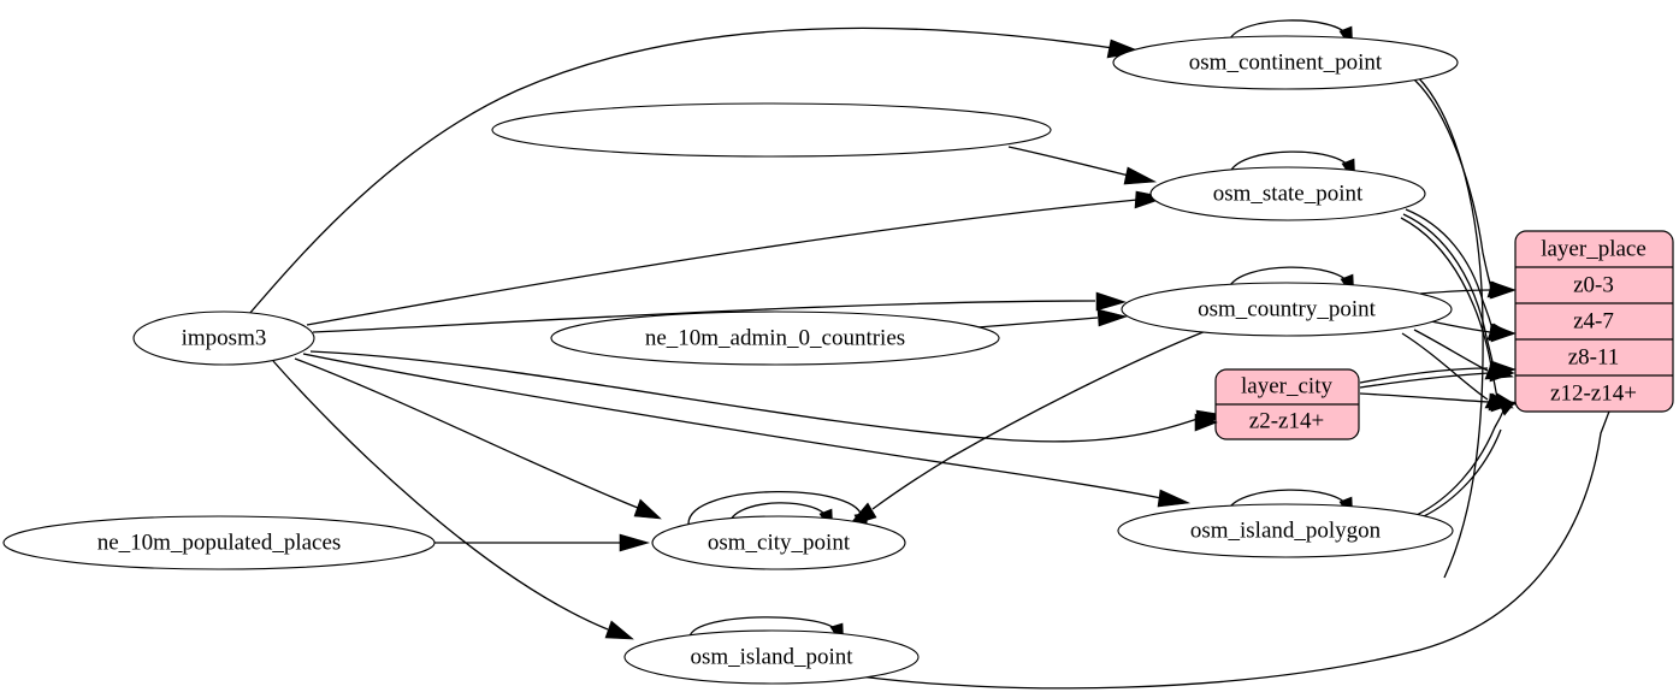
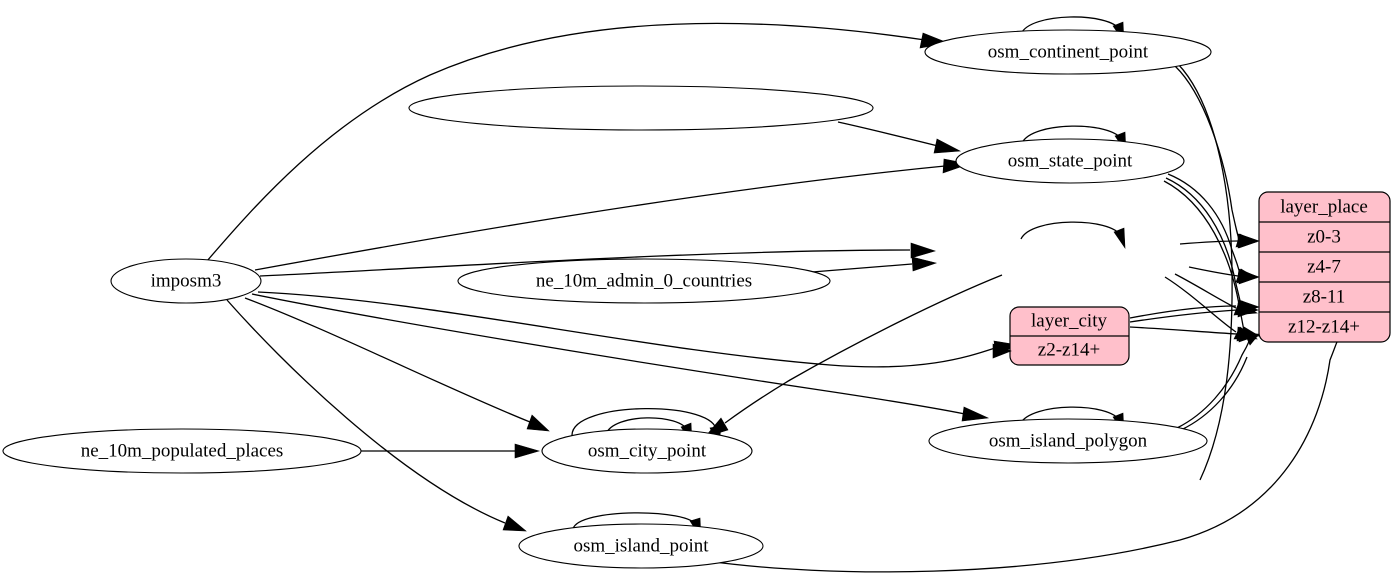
  imposm3
  ne_10m_admin_0_countries
  ne_10m_populated_places
  osm_continent_point
  osm_state_point
- osm_country_point
  osm_city_point
  osm_island_point
  osm_island_polygon
  layer_place
  z0-3
  z4-7
  z8-11
  z12-z14+
  layer_city
  z2-z14+
